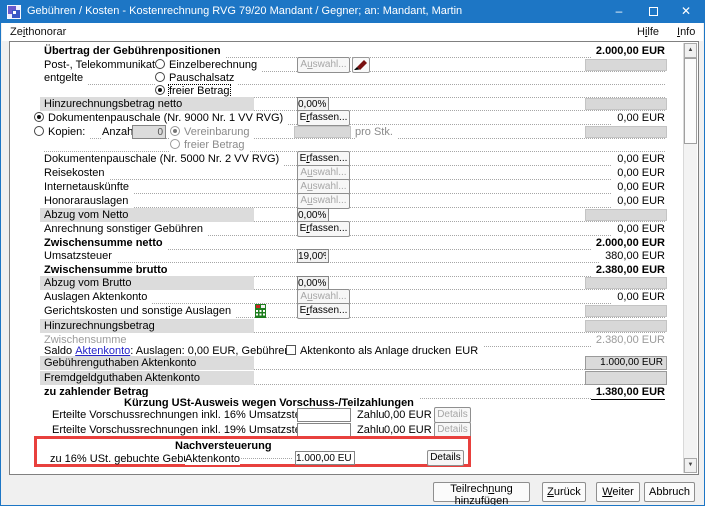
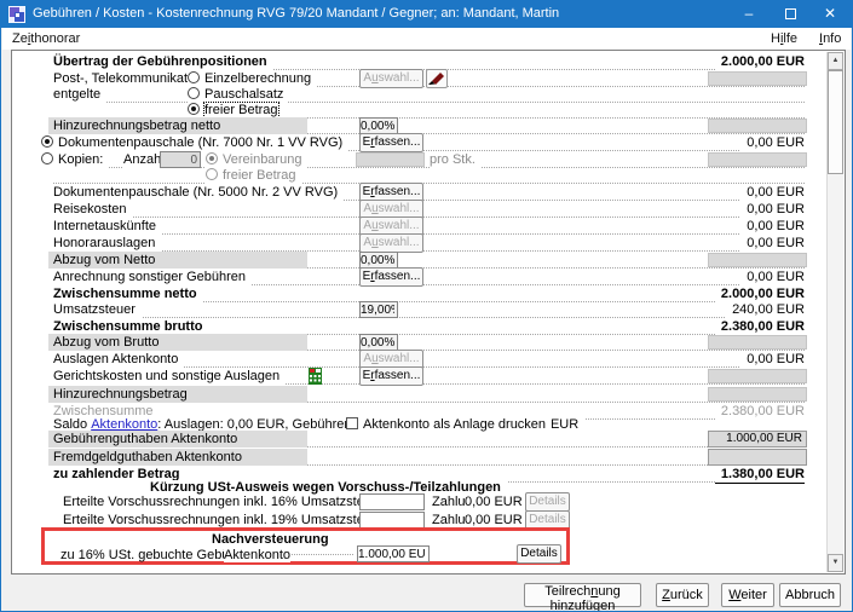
  Gebühren / Kosten - Kostenrechnung RVG 79/20 Mandant / Gegner; an: Mandant, Martin
  –
  ✕
  Zeithonorar
  Hilfe
  Info
  Übertrag der Gebührenpositionen
  2.000,00 EUR
  Post-, Telekommunikat
  Einzelberechnung
  Auswahl...
  entgelte
  Pauschalsatz
  freier Betrag
  Hinzurechnungsbetrag netto
  0,00%
- Dokumentenpauschale (Nr. 9000 Nr. 1 VV RVG)
+ Dokumentenpauschale (Nr. 7000 Nr. 1 VV RVG)
  Erfassen...
  0,00 EUR
  Kopien:
  Anzah
  0
  Vereinbarung
  pro Stk.
  freier Betrag
  Dokumentenpauschale (Nr. 5000 Nr. 2 VV RVG)
  Erfassen...
  0,00 EUR
  Reisekosten
  Auswahl...
  0,00 EUR
  Internetauskünfte
  Auswahl...
  0,00 EUR
  Honorarauslagen
  Auswahl...
  0,00 EUR
  Abzug vom Netto
  0,00%
  Anrechnung sonstiger Gebühren
  Erfassen...
  0,00 EUR
  Zwischensumme netto
  2.000,00 EUR
  Umsatzsteuer
  19,00
- 380,00 EUR
+ 240,00 EUR
  Zwischensumme brutto
  2.380,00 EUR
  Abzug vom Brutto
  0,00%
  Auslagen Aktenkonto
  Auswahl...
  0,00 EUR
  Gerichtskosten und sonstige Auslagen
  Erfassen...
  Hinzurechnungsbetrag
  Zwischensumme
  2.380,00 EUR
  Aktenkonto als Anlage drucken
  Gebührenguthaben Aktenkonto
  1.000,00 EUR
  Fremdgeldguthaben Aktenkonto
  zu zahlender Betrag
  1.380,00 EUR
  Kürzung USt-Ausweis wegen Vorschuss-/Teilzahlungen
  Erteilte Vorschussrechnungen inkl. 16% Umsatzst
  0,00 EUR
  Details
  Erteilte Vorschussrechnungen inkl. 19% Umsatzst
  0,00 EUR
  Details
  Nachversteuerung
  zu 16% USt. gebuchte Geb
  Aktenkonto
  1.000,00 EU
  Details
  Teilrechnung hinzufügen
  Zurück
  Weiter
  Abbruch
